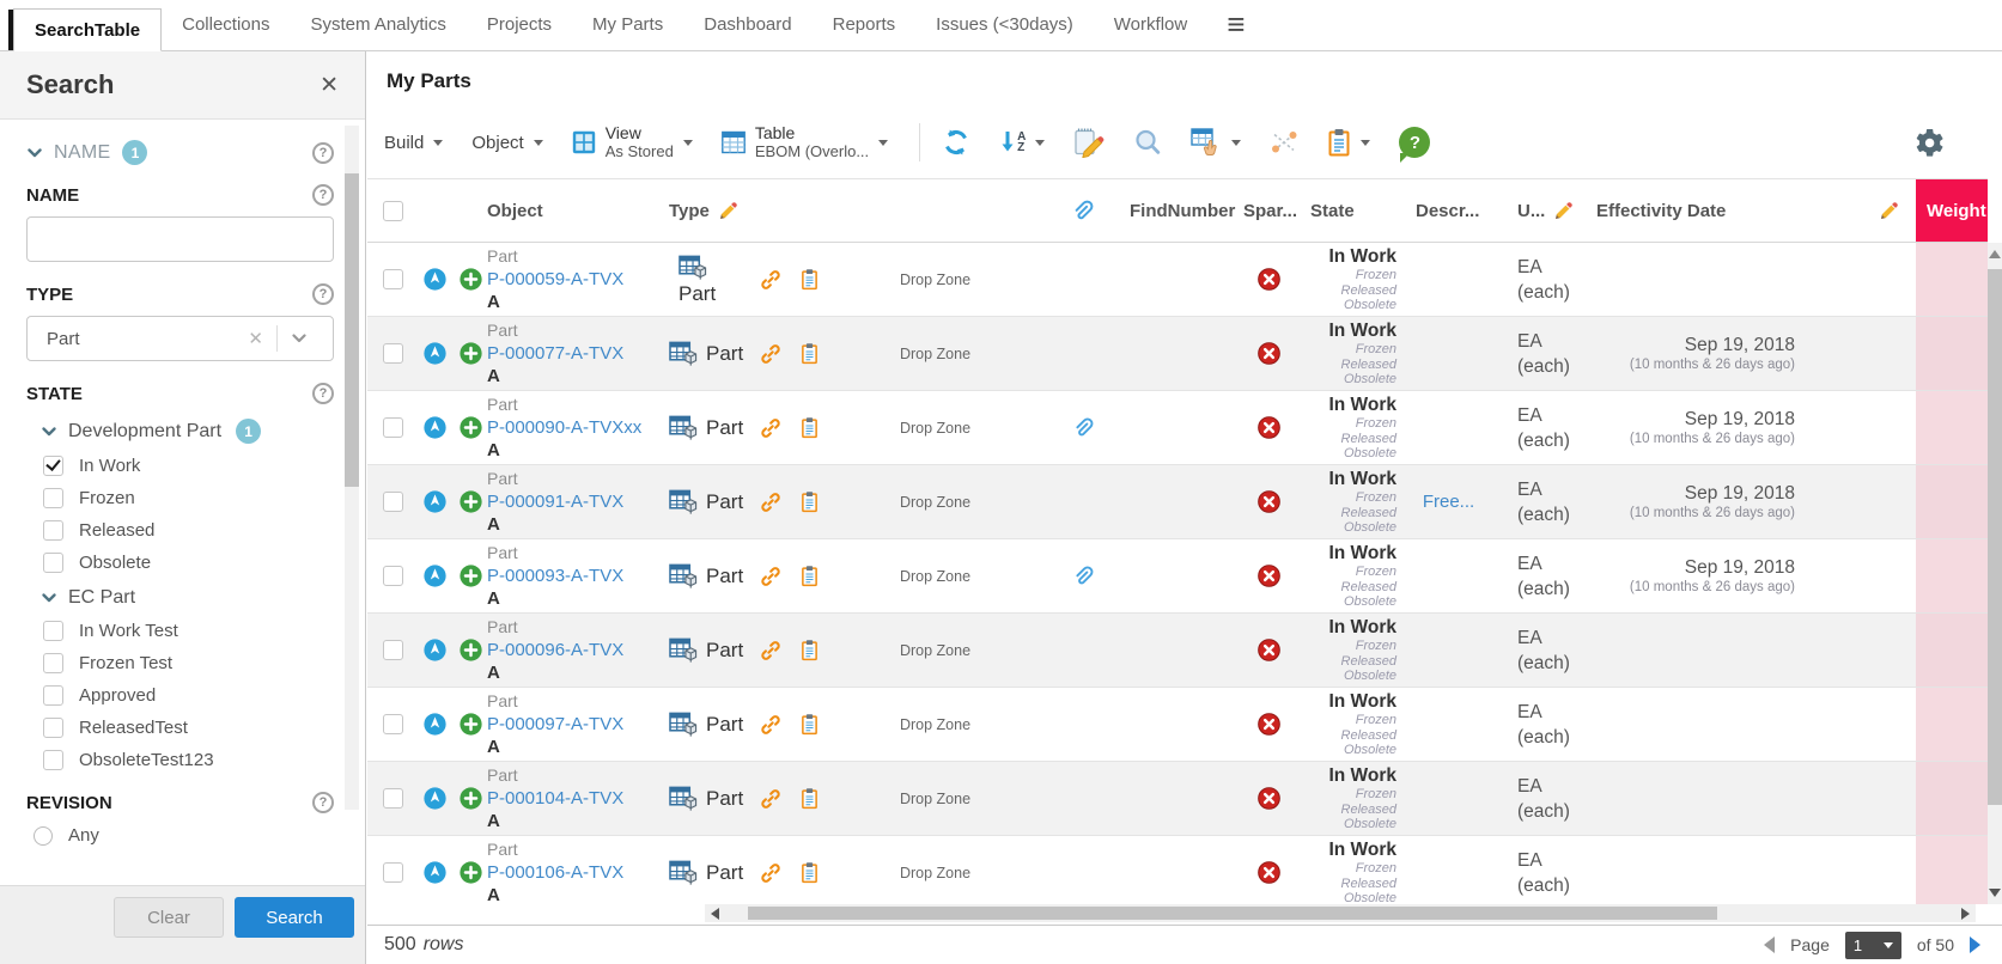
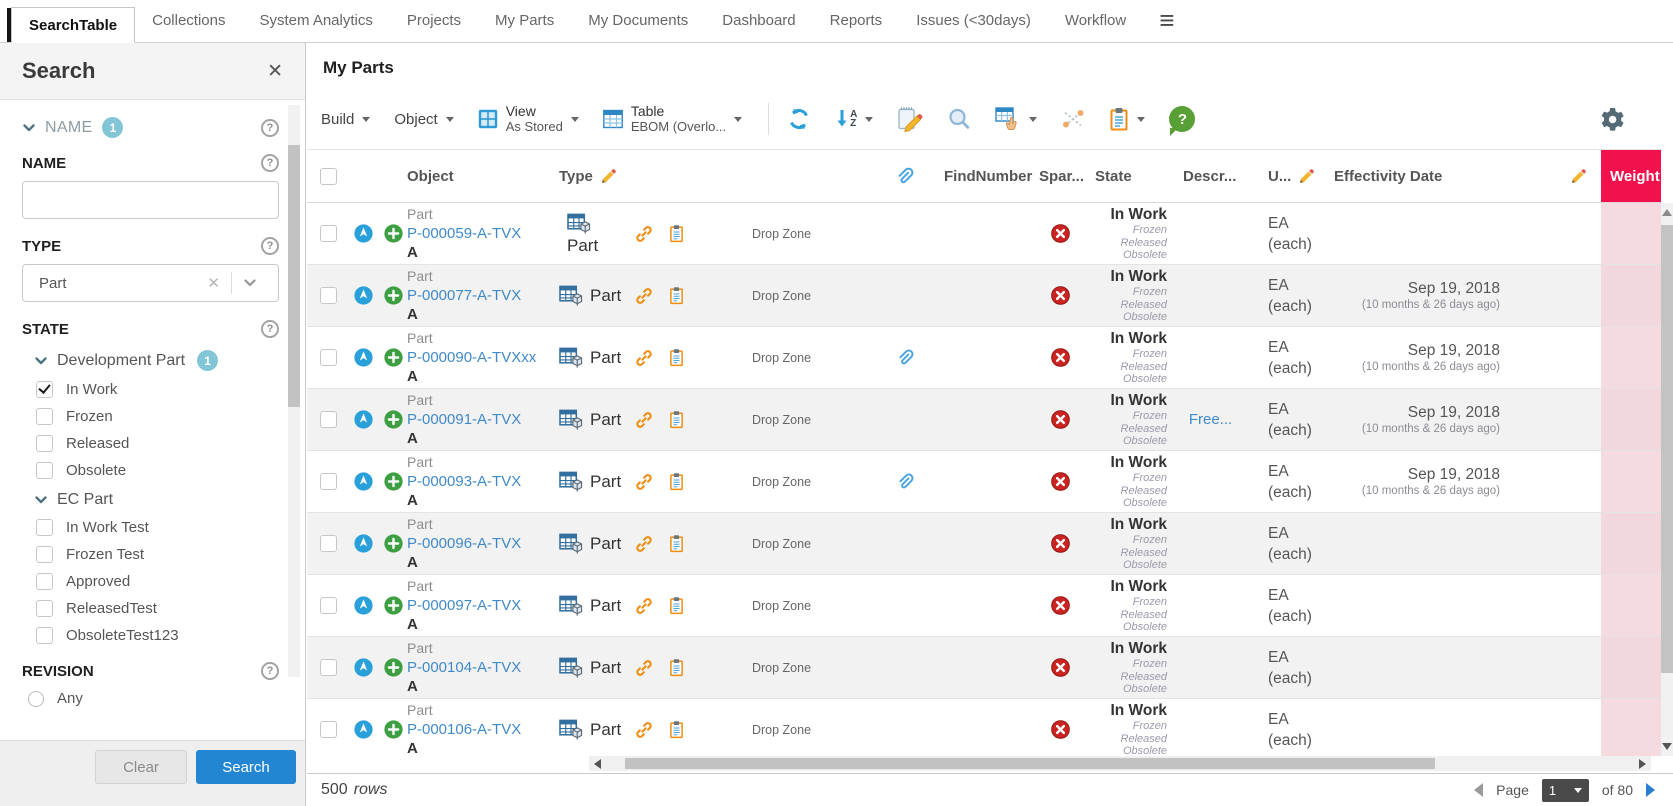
  SearchTable
  Collections
  System Analytics
  Projects
  My Parts
+ My Documents
  Dashboard
  Reports
  Issues (<30days)
  Workflow
  ≡
  Search
  ✕
  NAME
  1
  ?
  NAME
  ?
  TYPE
  ?
  Part
  ✕
  STATE
  ?
  Development Part
  1
  In Work
  Frozen
  Released
  Obsolete
  EC Part
  In Work Test
  Frozen Test
  Approved
  ReleasedTest
  ObsoleteTest123
  REVISION
  ?
  Any
  Clear
  Search
  My Parts
  Build
  Object
  View
  As Stored
  Table
  EBOM (Overlo...
  A
  Z
  ?
  Object
  Type
  FindNumber
  Spar...
  State
  Descr...
  U...
  Effectivity Date
  Weight
  Part
  P-000059-A-TVX
  A
  Part
  Drop Zone
  In Work
  Frozen
  Released
  Obsolete
  EA
  (each)
  Part
  P-000077-A-TVX
  A
  Part
  Drop Zone
  In Work
  Frozen
  Released
  Obsolete
  EA
  (each)
  Sep 19, 2018
  (10 months & 26 days ago)
  Part
  P-000090-A-TVXxx
  A
  Part
  Drop Zone
  In Work
  Frozen
  Released
  Obsolete
  EA
  (each)
  Sep 19, 2018
  (10 months & 26 days ago)
  Part
  P-000091-A-TVX
  A
  Part
  Drop Zone
  In Work
  Frozen
  Released
  Obsolete
  Free...
  EA
  (each)
  Sep 19, 2018
  (10 months & 26 days ago)
  Part
  P-000093-A-TVX
  A
  Part
  Drop Zone
  In Work
  Frozen
  Released
  Obsolete
  EA
  (each)
  Sep 19, 2018
  (10 months & 26 days ago)
  Part
  P-000096-A-TVX
  A
  Part
  Drop Zone
  In Work
  Frozen
  Released
  Obsolete
  EA
  (each)
  Part
  P-000097-A-TVX
  A
  Part
  Drop Zone
  In Work
  Frozen
  Released
  Obsolete
  EA
  (each)
  Part
  P-000104-A-TVX
  A
  Part
  Drop Zone
  In Work
  Frozen
  Released
  Obsolete
  EA
  (each)
  Part
  P-000106-A-TVX
  A
  Part
  Drop Zone
  In Work
  Frozen
  Released
  Obsolete
  EA
  (each)
  500
  rows
  Page
  1
- of 50
+ of 80
